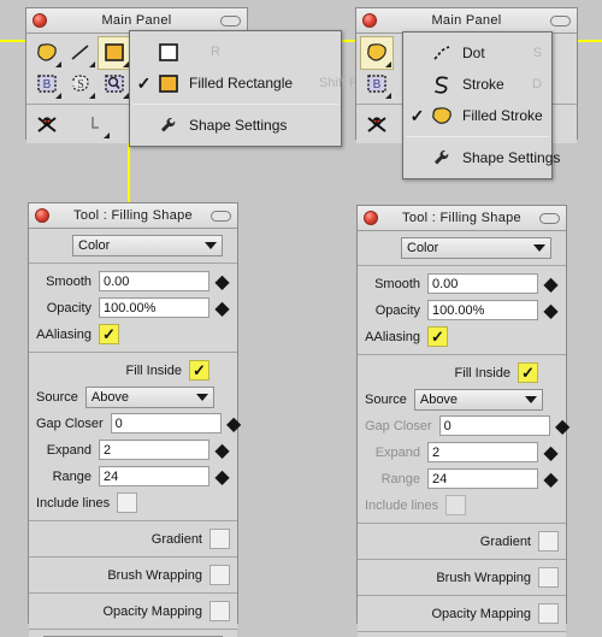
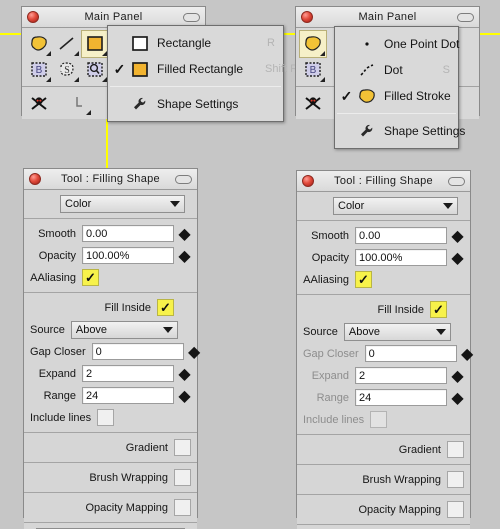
  Main Panel
  B
  S
+ Rectangle
  R
  ✓
  Filled Rectangle
  Shift
  Shape Settings
  Main Panel
  B
+ One Point Dot
  Dot
  S
- Stroke
- D
  ✓
  Filled Stroke
  Shape Settings
  Tool : Filling Shape
  Color
  Smooth
  0.00
  ◆
  Opacity
  100.00%
  ◆
  AAliasing
  ✓
  Fill Inside
  ✓
  Source
  Above
  Gap Closer
  0
  ◆
  Expand
  2
  ◆
  Range
  24
  ◆
  Include lines
  Gradient
  Brush Wrapping
  Opacity Mapping
  Tool : Filling Shape
  Color
  Smooth
  0.00
  ◆
  Opacity
  100.00%
  ◆
  AAliasing
  ✓
  Fill Inside
  ✓
  Source
  Above
  Gap Closer
  0
  ◆
  Expand
  2
  ◆
  Range
  24
  ◆
  Include lines
  Gradient
  Brush Wrapping
  Opacity Mapping
